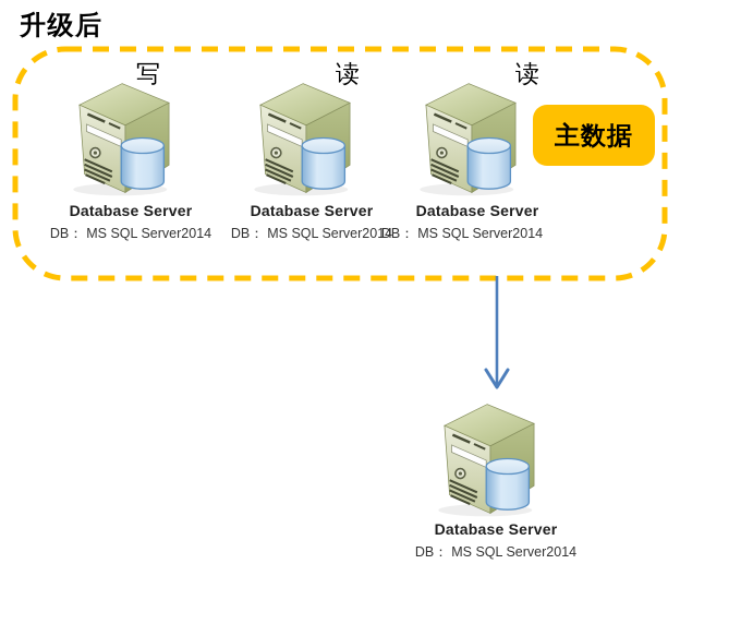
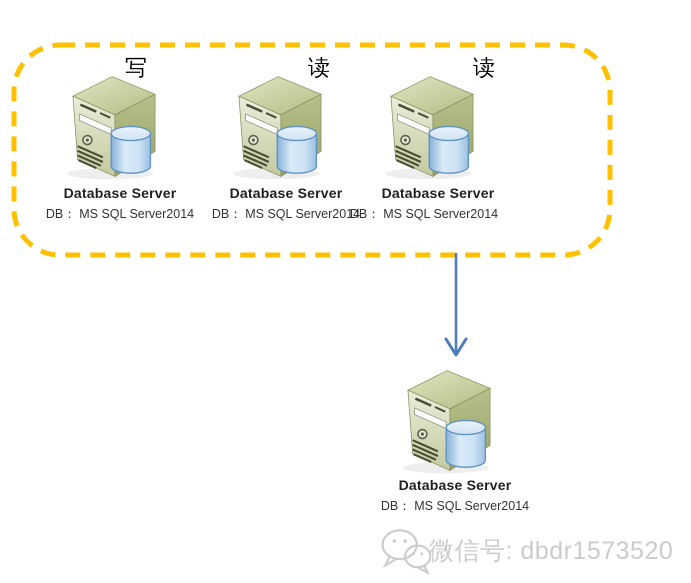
- 升级后
  写
  Database Server
  DB： MS SQL Server2014
  读
  Database Server
  DB： MS SQL Server2014
  读
  Database Server
  DB： MS SQL Server2014
- 主数据
  Database Server
  DB： MS SQL Server2014
+ 微信号: dbdr1573520
